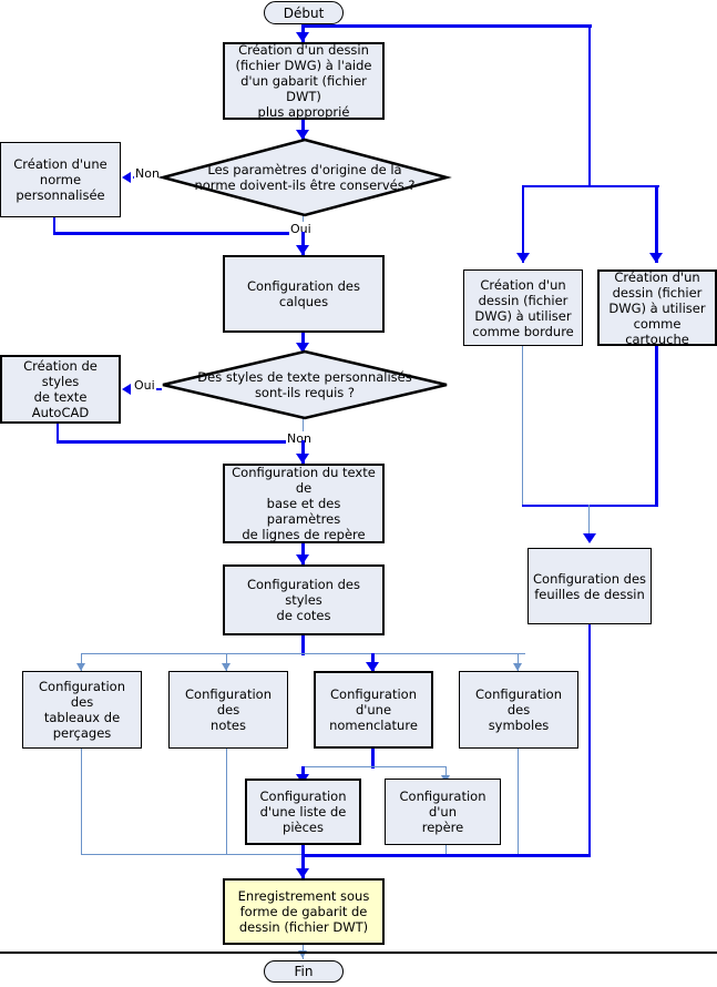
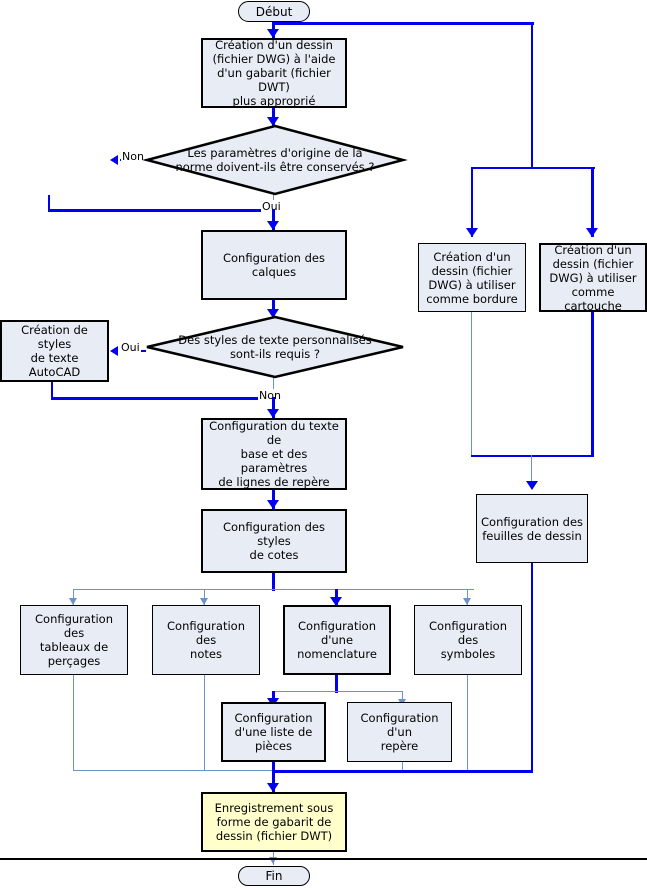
  Non
  Oui
  Oui
  Non
  Début
  Création d'un dessin
  (fichier DWG) à l'aide
  d'un gabarit (fichier DWT)
  plus approprié
  Les paramètres d'origine de la
  norme doivent-ils être conservés ?
- Création d'une
- norme
- personnalisée
  Configuration des
  calques
  Des styles de texte personnalisés
  sont-ils requis ?
  Création de styles
  de texte AutoCAD
  Configuration du texte de
  base et des paramètres
  de lignes de repère
  Configuration des styles
  de cotes
  Création d'un
  dessin (fichier
  DWG) à utiliser
  comme bordure
  Création d'un
  dessin (fichier
  DWG) à utiliser
  comme cartouche
  Configuration des
  feuilles de dessin
  Configuration des
  tableaux de
  perçages
  Configuration des
  notes
  Configuration
  d'une
  nomenclature
  Configuration des
  symboles
  Configuration
  d'une liste de
  pièces
  Configuration d'un
  repère
  Enregistrement sous
  forme de gabarit de
  dessin (fichier DWT)
  Fin
